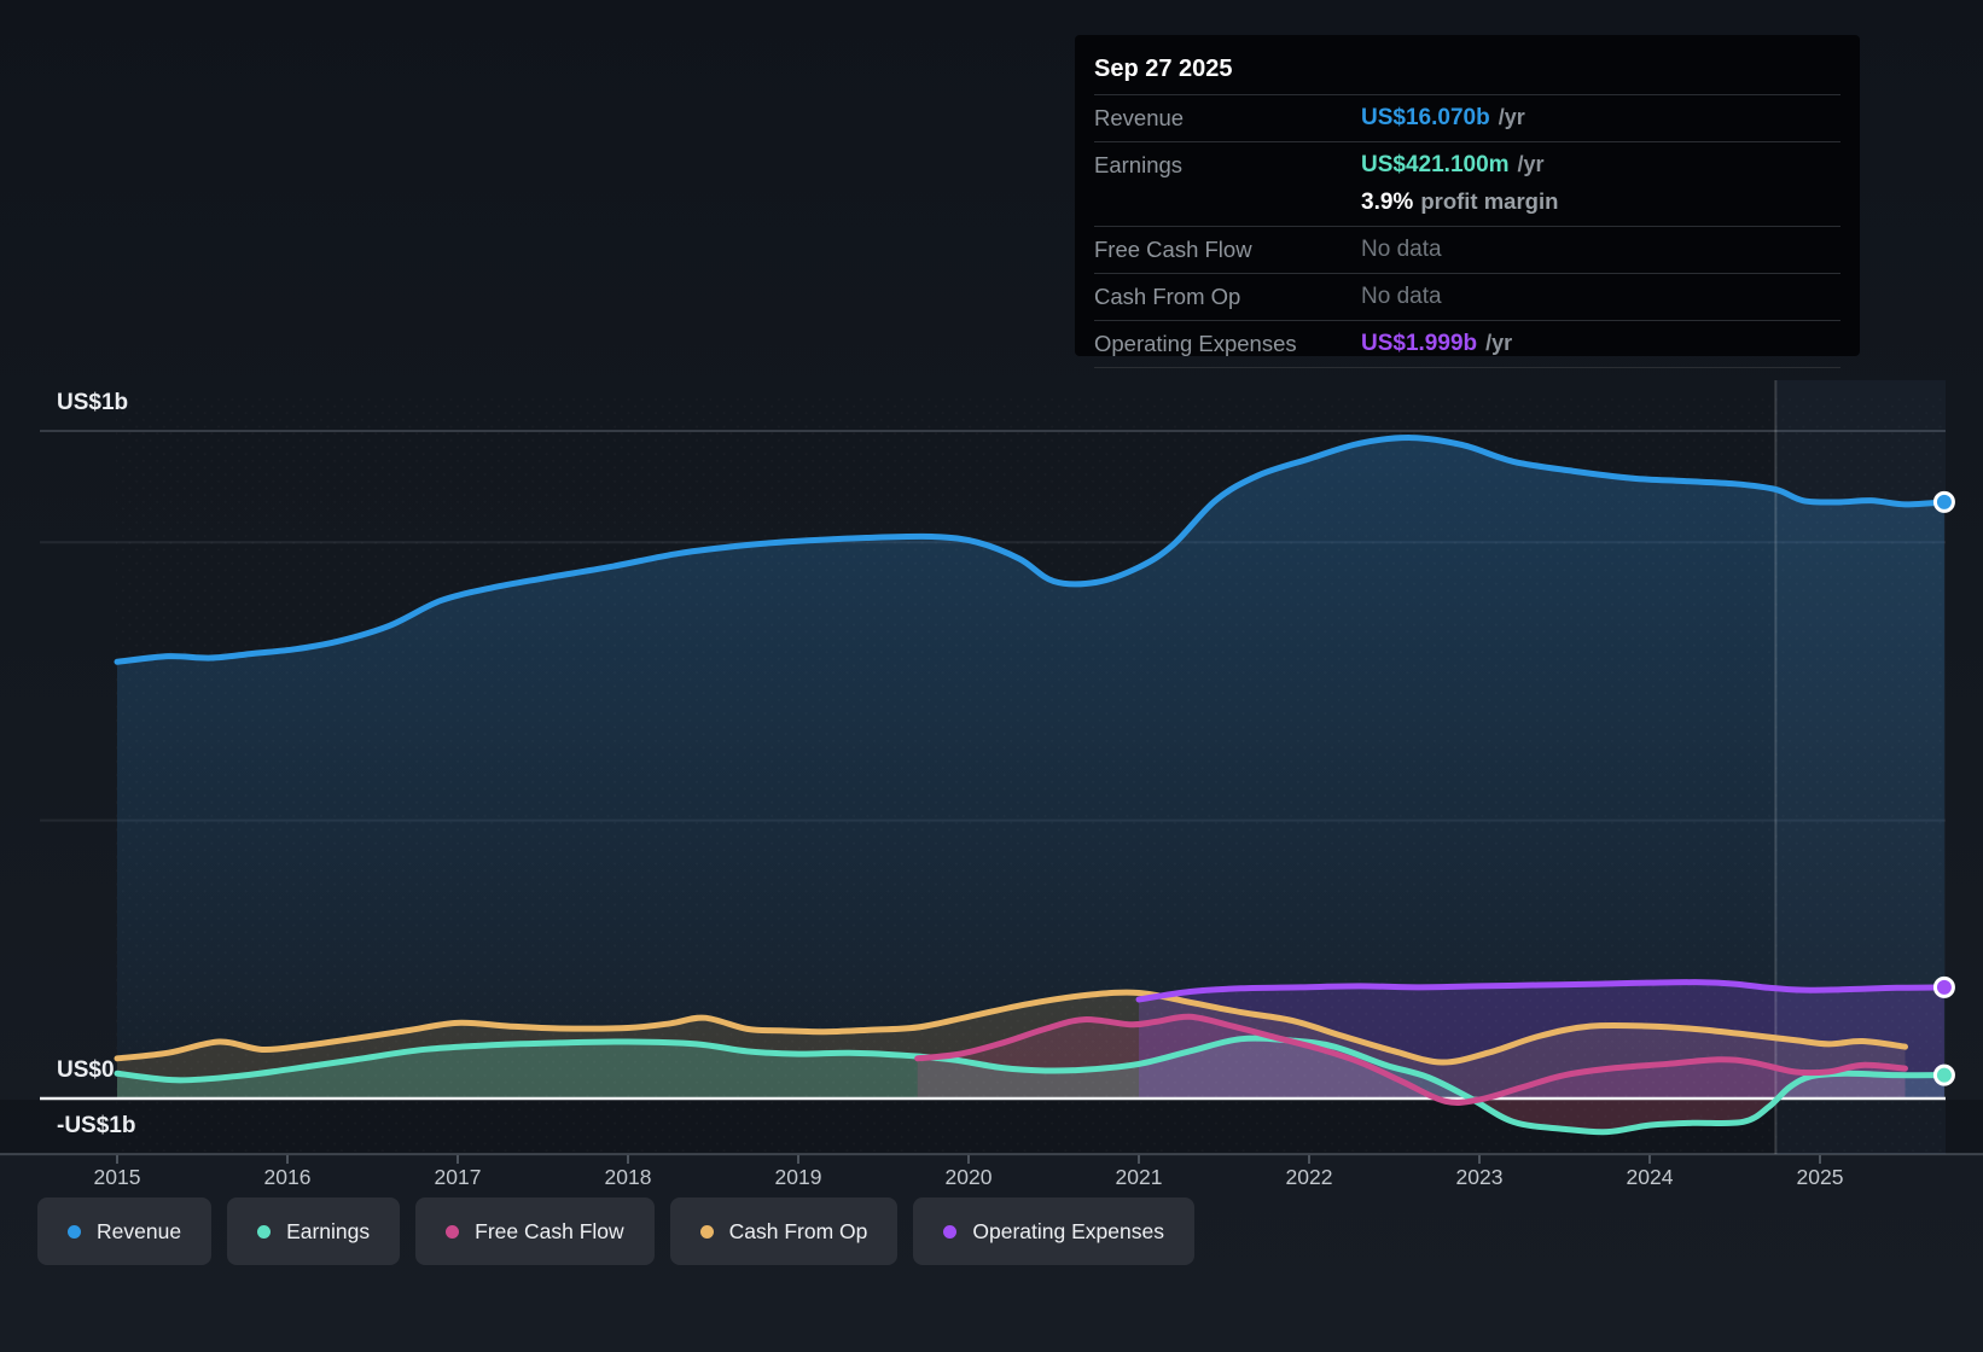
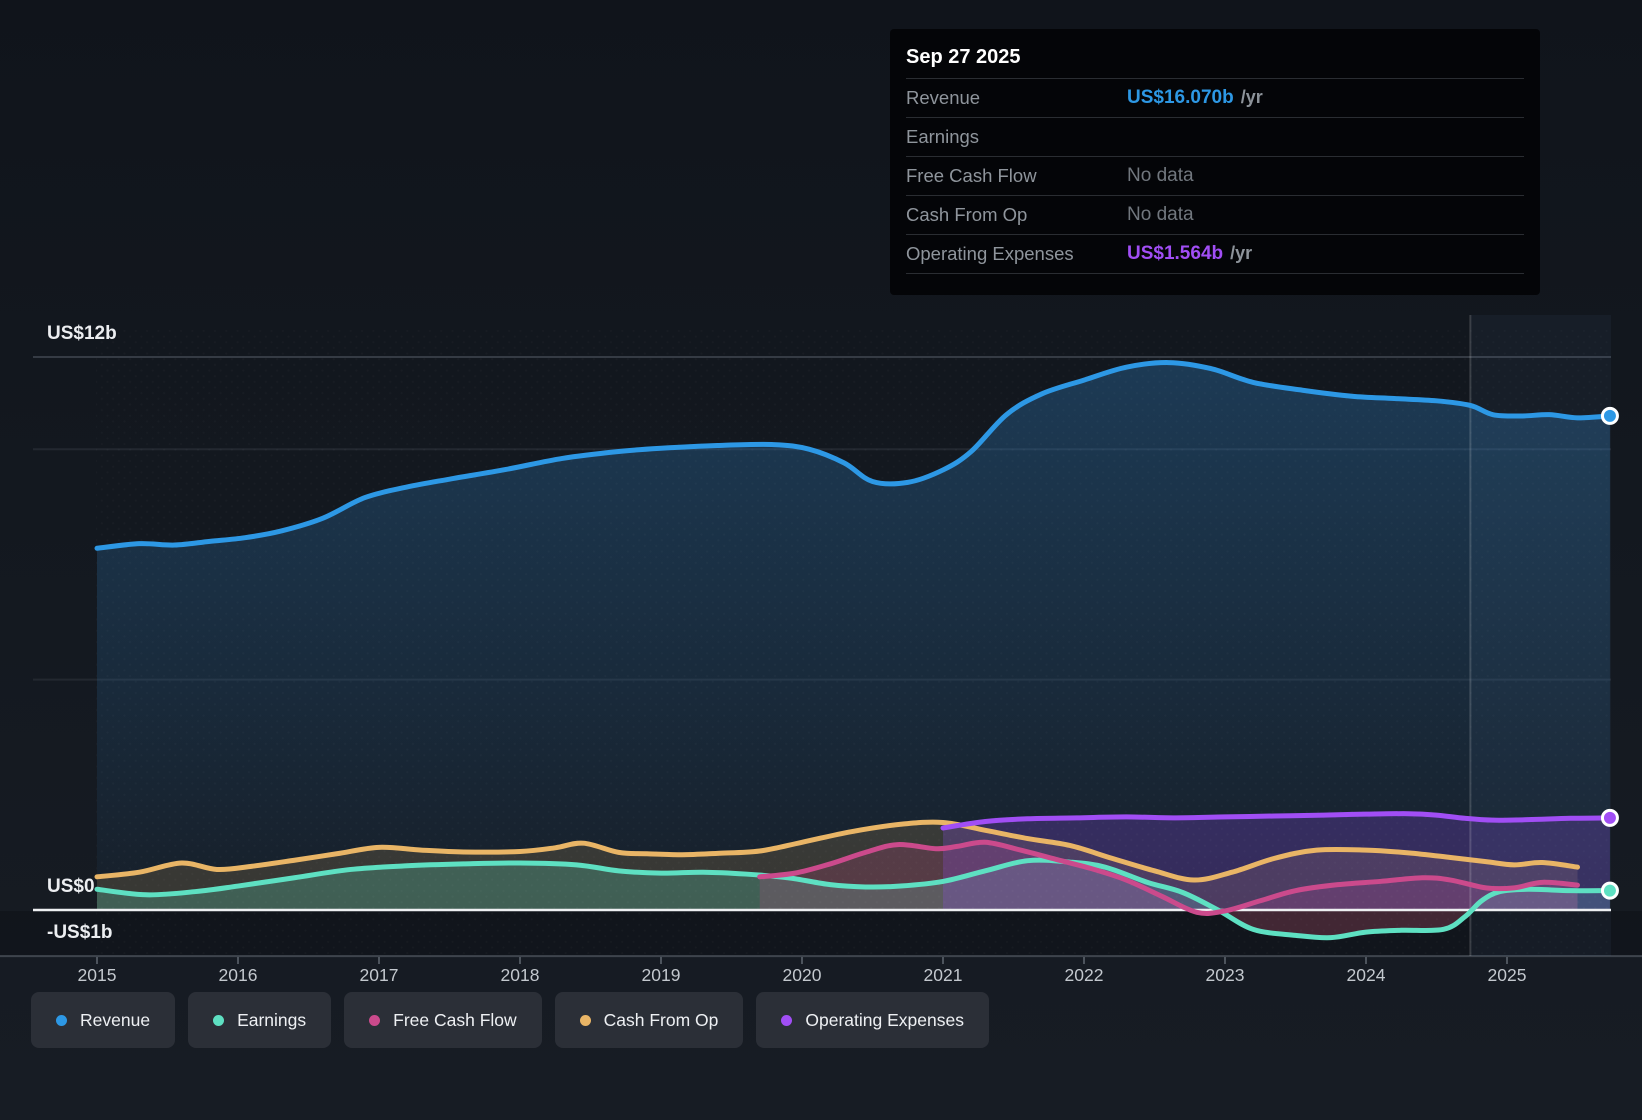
- US$1b
+ US$12b
  US$0
  -US$1b
  2015
  2016
  2017
  2018
  2019
  2020
  2021
  2022
  2023
  2024
  2025
  Sep 27 2025
  Revenue
  US$16.070b /yr
  Earnings
- US$421.100m /yr
- 3.9% profit margin
  Free Cash Flow
  No data
  Cash From Op
  No data
  Operating Expenses
- US$1.999b /yr
+ US$1.564b /yr
  Revenue
  Earnings
  Free Cash Flow
  Cash From Op
  Operating Expenses
